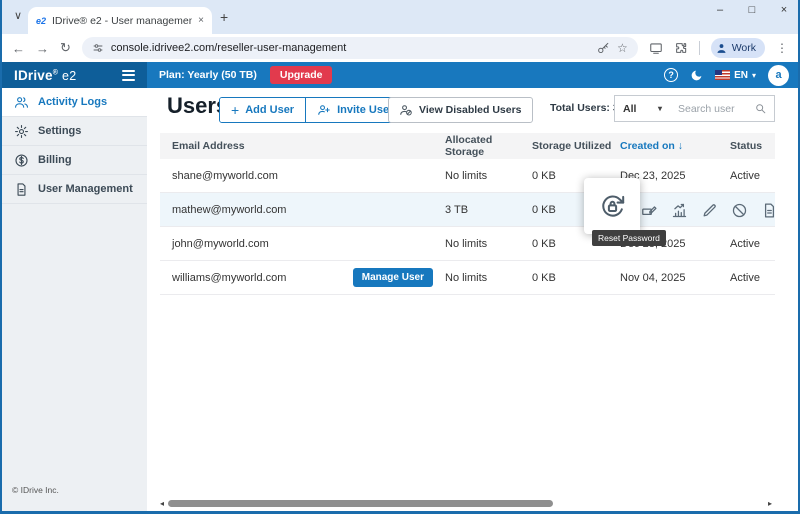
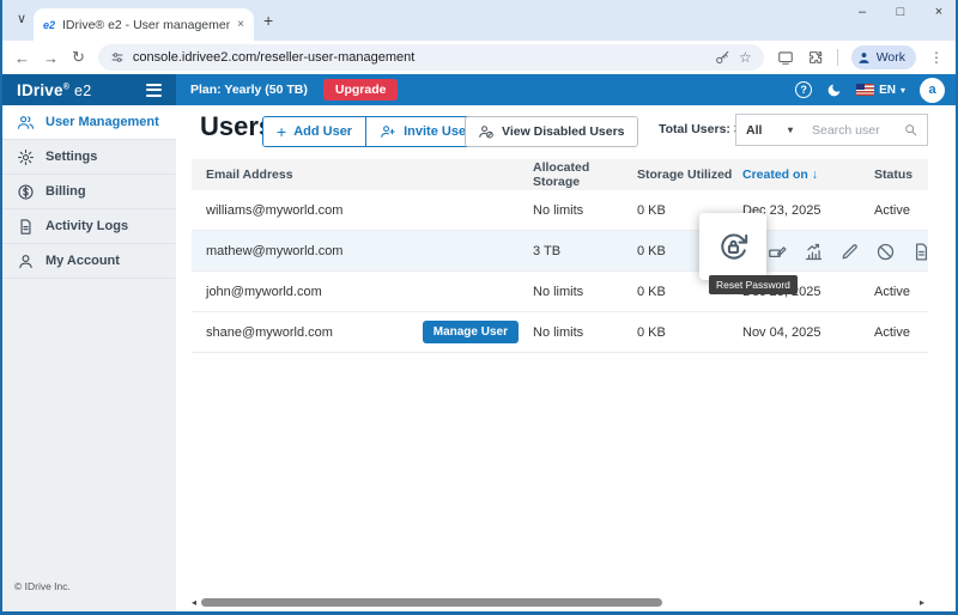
  ∨
  e2
  IDrive® e2 - User managemen
  ×
  +
  –
  □
  ×
  ←
  →
  ↻
  console.idrivee2.com/reseller-user-management
  ☆
  Work
  ⋮
  IDrive e2
  Plan: Yearly (50 TB)
  Upgrade
  ?
  EN
  ▾
  a
- Activity Logs
+ User Management
  Settings
  Billing
- User Management
+ Activity Logs
+ My Account
  © IDrive Inc.
  User
  +
  Add User
  Invite Use
  View Disabled Users
  Total Users:
  All
  ▾
  Search user
  Email Address
  Allocated Storage
  Storage Utilized
  Created on ↓
  Status
- shane@myworld.com
+ williams@myworld.com
  No limits
  0 KB
  Dec 23, 2025
  Active
  mathew@myworld.com
  3 TB
  0 KB
  Reset Password
  john@myworld.com
  No limits
  0 KB
  Active
- williams@myworld.com
+ shane@myworld.com
  Manage User
  No limits
  0 KB
  Nov 04, 2025
  Active
  ◂
  ▸
